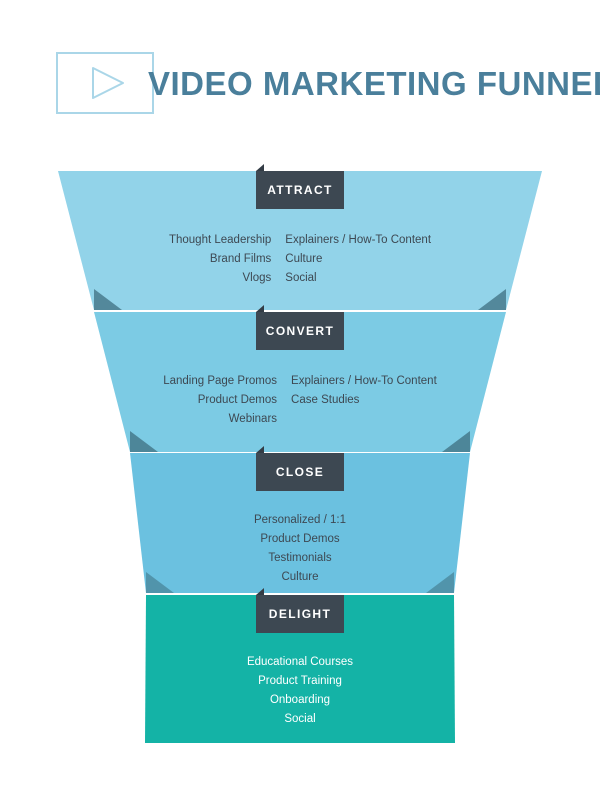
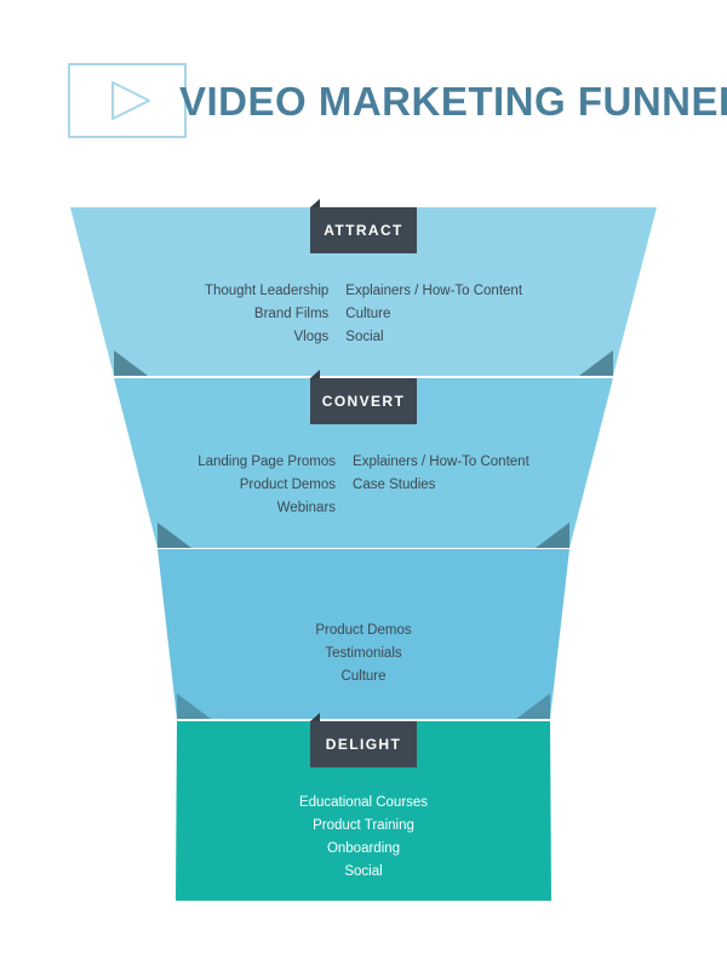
  VIDEO MARKETING FUNN
  ATTRACT
  Thought Leadership
  Brand Films
  Vlogs
  Explainers / How-To Content
  Culture
  Social
  CONVERT
  Landing Page Promos
  Product Demos
  Webinars
  Explainers / How-To Content
  Case Studies
- CLOSE
- Personalized / 1:1
  Product Demos
  Testimonials
  Culture
  DELIGHT
  Educational Courses
  Product Training
  Onboarding
  Social
